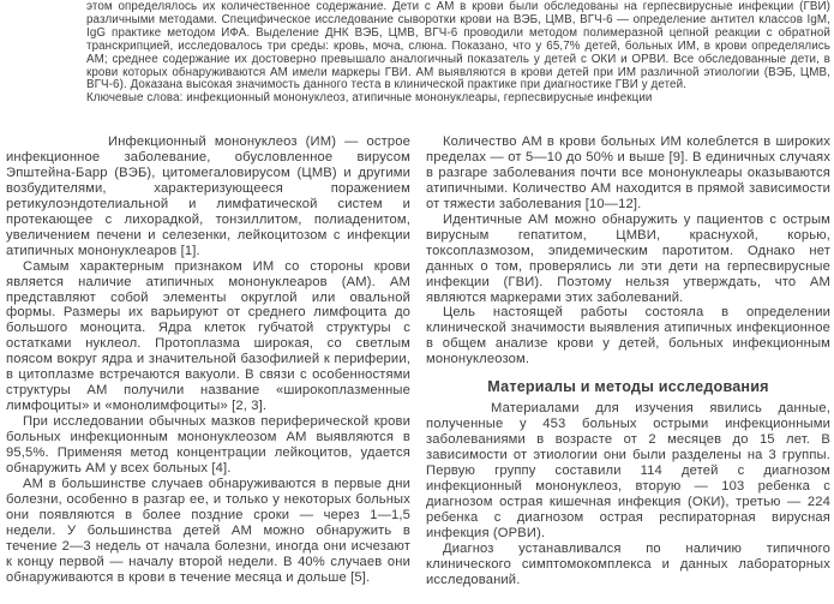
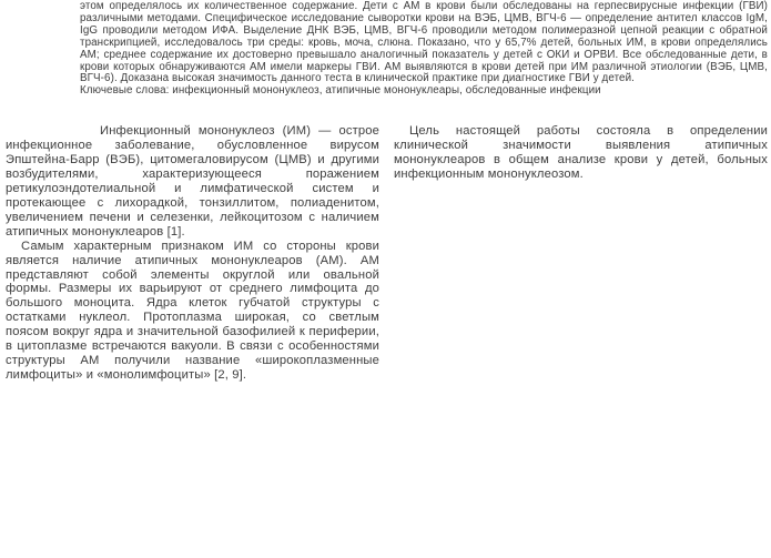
- этом определялось их количественное содержание. Дети с АМ в крови были обследованы на герпесвирусные инфекции (ГВИ) различными методами. Специфическое исследование сыворотки крови на ВЭБ, ЦМВ, ВГЧ-6 — определение антител классов IgM, IgG практике методом ИФА. Выделение ДНК ВЭБ, ЦМВ, ВГЧ-6 проводили методом полимеразной цепной реакции с обратной транскрипцией, исследовалось три среды: кровь, моча, слюна. Показано, что у 65,7% детей, больных ИМ, в крови определялись АМ; среднее содержание их достоверно превышало аналогичный показатель у детей с ОКИ и ОРВИ. Все обследованные дети, в крови которых обнаруживаются АМ имели маркеры ГВИ. АМ выявляются в крови детей при ИМ различной этиологии (ВЭБ, ЦМВ, ВГЧ-6). Доказана высокая значимость данного теста в клинической практике при диагностике ГВИ у детей.
+ этом определялось их количественное содержание. Дети с АМ в крови были обследованы на герпесвирусные инфекции (ГВИ) различными методами. Специфическое исследование сыворотки крови на ВЭБ, ЦМВ, ВГЧ-6 — определение антител классов IgM, IgG проводили методом ИФА. Выделение ДНК ВЭБ, ЦМВ, ВГЧ-6 проводили методом полимеразной цепной реакции с обратной транскрипцией, исследовалось три среды: кровь, моча, слюна. Показано, что у 65,7% детей, больных ИМ, в крови определялись АМ; среднее содержание их достоверно превышало аналогичный показатель у детей с ОКИ и ОРВИ. Все обследованные дети, в крови которых обнаруживаются АМ имели маркеры ГВИ. АМ выявляются в крови детей при ИМ различной этиологии (ВЭБ, ЦМВ, ВГЧ-6). Доказана высокая значимость данного теста в клинической практике при диагностике ГВИ у детей.
- Ключевые слова: инфекционный мононуклеоз, атипичные мононуклеары, герпесвирусные инфекции
+ Ключевые слова: инфекционный мононуклеоз, атипичные мононуклеары, обследованные инфекции
- Инфекционный мононуклеоз (ИМ) — острое инфекционное заболевание, обусловленное вирусом Эпштейна-Барр (ВЭБ), цитомегаловирусом (ЦМВ) и другими возбудителями, характеризующееся поражением ретикулоэндотелиальной и лимфатической систем и протекающее с лихорадкой, тонзиллитом, полиаденитом, увеличением печени и селезенки, лейкоцитозом с инфекции атипичных мононуклеаров [1].
+ Инфекционный мононуклеоз (ИМ) — острое инфекционное заболевание, обусловленное вирусом Эпштейна-Барр (ВЭБ), цитомегаловирусом (ЦМВ) и другими возбудителями, характеризующееся поражением ретикулоэндотелиальной и лимфатической систем и протекающее с лихорадкой, тонзиллитом, полиаденитом, увеличением печени и селезенки, лейкоцитозом с наличием атипичных мононуклеаров [1].
- Самым характерным признаком ИМ со стороны крови является наличие атипичных мононуклеаров (АМ). АМ представляют собой элементы округлой или овальной формы. Размеры их варьируют от среднего лимфоцита до большого моноцита. Ядра клеток губчатой структуры с остатками нуклеол. Протоплазма широкая, со светлым поясом вокруг ядра и значительной базофилией к периферии, в цитоплазме встречаются вакуоли. В связи с особенностями структуры АМ получили название «широкоплазменные лимфоциты» и «монолимфоциты» [2, 3].
+ Самым характерным признаком ИМ со стороны крови является наличие атипичных мононуклеаров (АМ). АМ представляют собой элементы округлой или овальной формы. Размеры их варьируют от среднего лимфоцита до большого моноцита. Ядра клеток губчатой структуры с остатками нуклеол. Протоплазма широкая, со светлым поясом вокруг ядра и значительной базофилией к периферии, в цитоплазме встречаются вакуоли. В связи с особенностями структуры АМ получили название «широкоплазменные лимфоциты» и «монолимфоциты» [2, 9].
- При исследовании обычных мазков периферической крови больных инфекционным мононуклеозом АМ выявляются в 95,5%. Применяя метод концентрации лейкоцитов, удается обнаружить АМ у всех больных [4].
- АМ в большинстве случаев обнаруживаются в первые дни болезни, особенно в разгар ее, и только у некоторых больных они появляются в более поздние сроки — через 1—1,5 недели. У большинства детей АМ можно обнаружить в течение 2—3 недель от начала болезни, иногда они исчезают к концу первой — началу второй недели. В 40% случаев они обнаруживаются в крови в течение месяца и дольше [5].
- Количество АМ в крови больных ИМ колеблется в широких пределах — от 5—10 до 50% и выше [9]. В единичных случаях в разгаре заболевания почти все мононуклеары оказываются атипичными. Количество АМ находится в прямой зависимости от тяжести заболевания [10—12].
- Идентичные АМ можно обнаружить у пациентов с острым вирусным гепатитом, ЦМВИ, краснухой, корью, токсоплазмозом, эпидемическим паротитом. Однако нет данных о том, проверялись ли эти дети на герпесвирусные инфекции (ГВИ). Поэтому нельзя утверждать, что АМ являются маркерами этих заболеваний.
- Цель настоящей работы состояла в определении клинической значимости выявления атипичных инфекционное в общем анализе крови у детей, больных инфекционным мононуклеозом.
+ Цель настоящей работы состояла в определении клинической значимости выявления атипичных мононуклеаров в общем анализе крови у детей, больных инфекционным мононуклеозом.
- Материалы и методы исследования
- Материалами для изучения явились данные, полученные у 453 больных острыми инфекционными заболеваниями в возрасте от 2 месяцев до 15 лет. В зависимости от этиологии они были разделены на 3 группы. Первую группу составили 114 детей с диагнозом инфекционный мононуклеоз, вторую — 103 ребенка с диагнозом острая кишечная инфекция (ОКИ), третью — 224 ребенка с диагнозом острая респираторная вирусная инфекция (ОРВИ).
- Диагноз устанавливался по наличию типичного клинического симптомокомплекса и данных лабораторных исследований.
